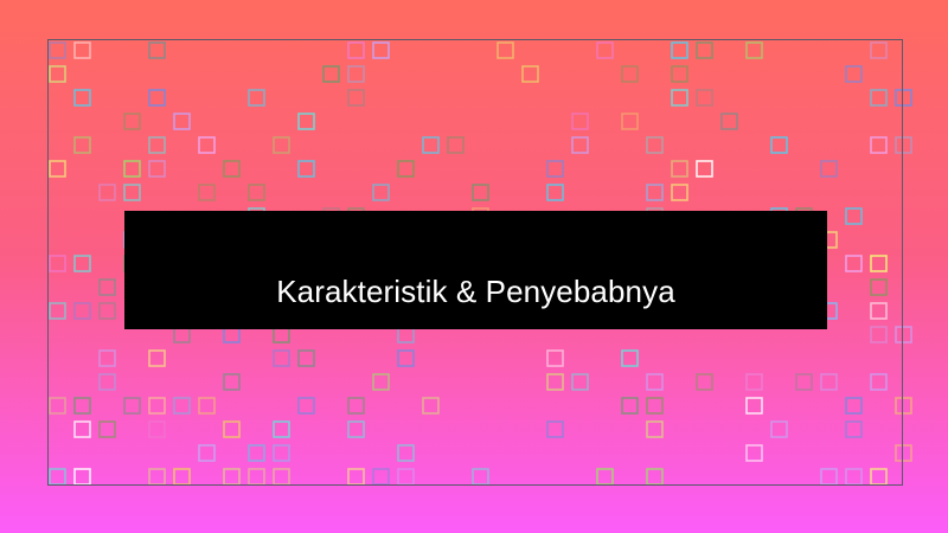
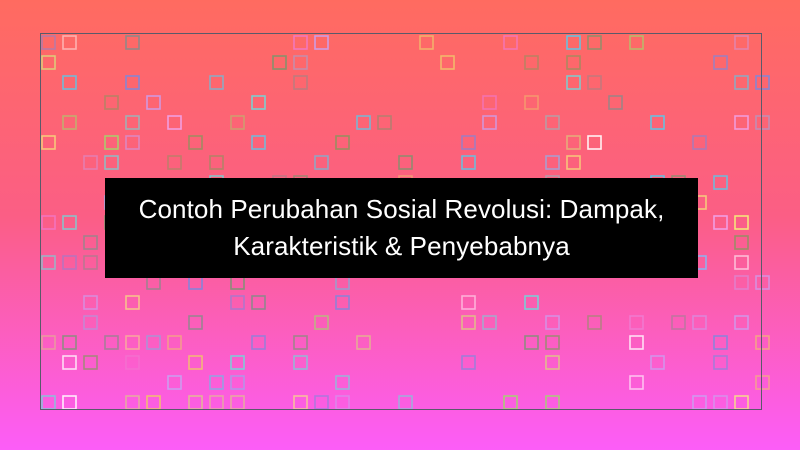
+ Contoh Perubahan Sosial Revolusi: Dampak,
  Karakteristik & Penyebabnya
